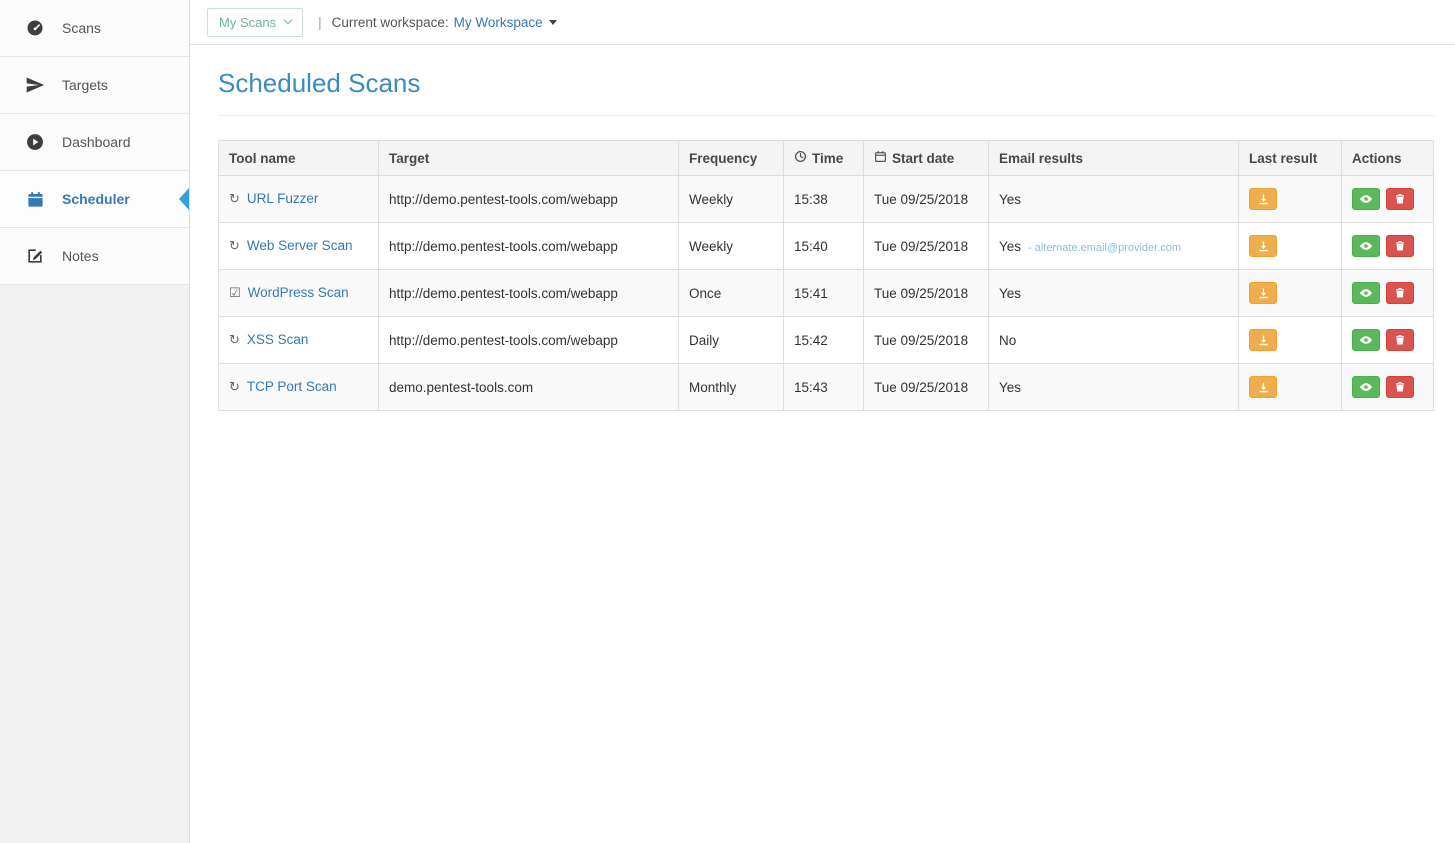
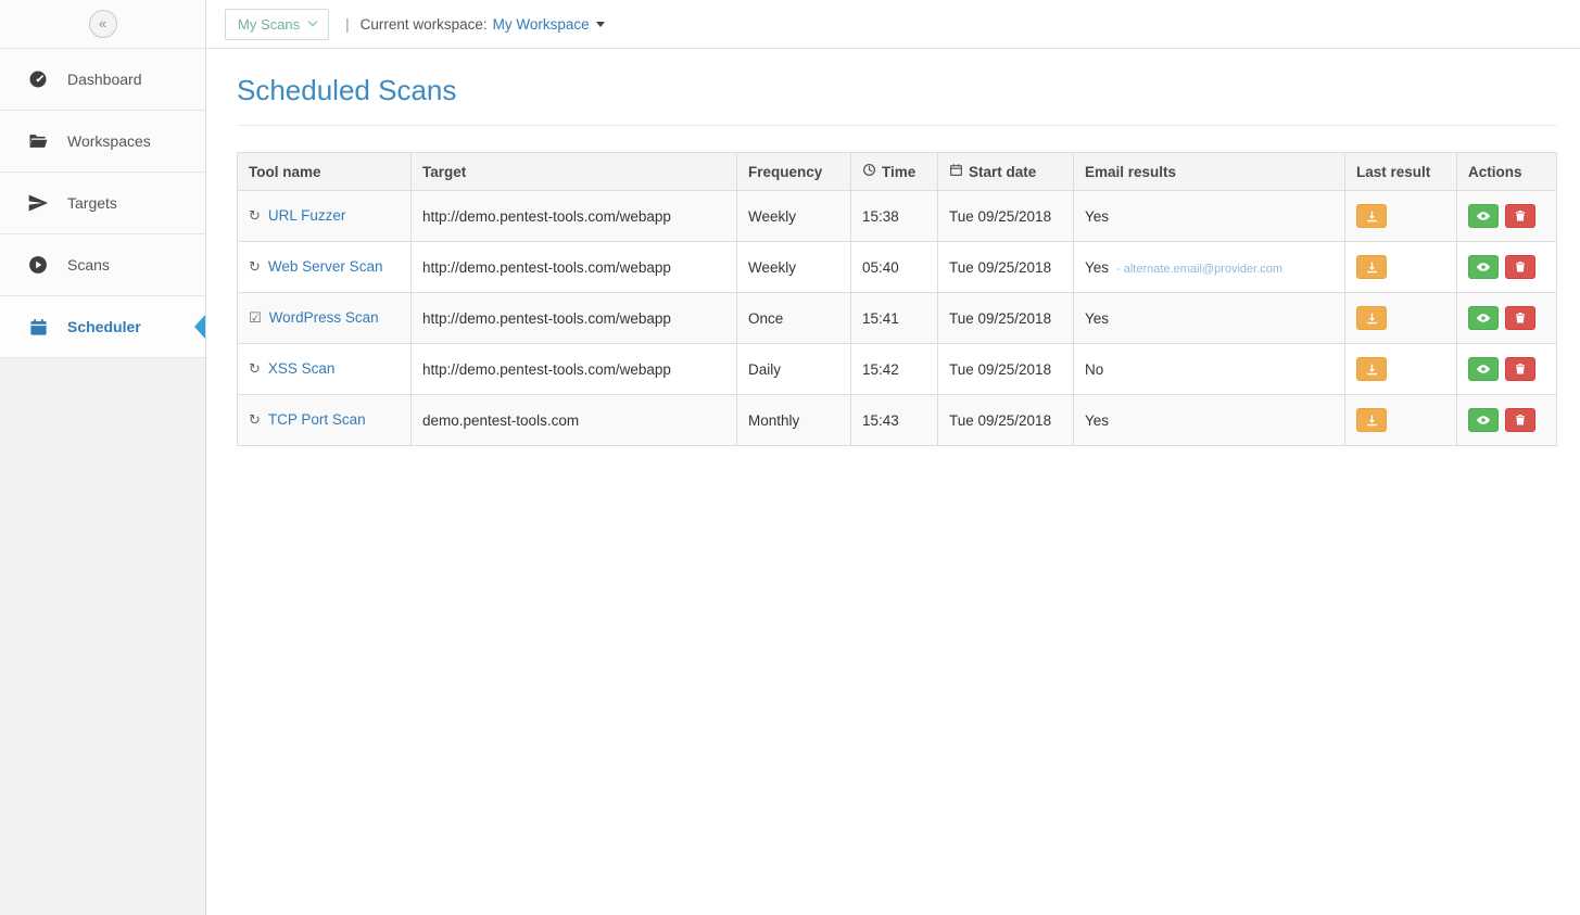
+ «
- Scans
+ Dashboard
+ Workspaces
  Targets
- Dashboard
+ Scans
  Scheduler
- Notes
  My Scans
  |
  Current workspace:
  My Workspace
  Scheduled Scans
  Tool name	Target	Frequency	Time	Start date	Email results	Last result	Actions
  ↻ URL Fuzzer	http://demo.pentest-tools.com/webapp	Weekly	15:38	Tue 09/25/2018	Yes
- ↻ Web Server Scan	http://demo.pentest-tools.com/webapp	Weekly	15:40	Tue 09/25/2018	Yes - alternate.email@provider.com
+ ↻ Web Server Scan	http://demo.pentest-tools.com/webapp	Weekly	05:40	Tue 09/25/2018	Yes - alternate.email@provider.com
  ☑ WordPress Scan	http://demo.pentest-tools.com/webapp	Once	15:41	Tue 09/25/2018	Yes
  ↻ XSS Scan	http://demo.pentest-tools.com/webapp	Daily	15:42	Tue 09/25/2018	No
  ↻ TCP Port Scan	demo.pentest-tools.com	Monthly	15:43	Tue 09/25/2018	Yes
